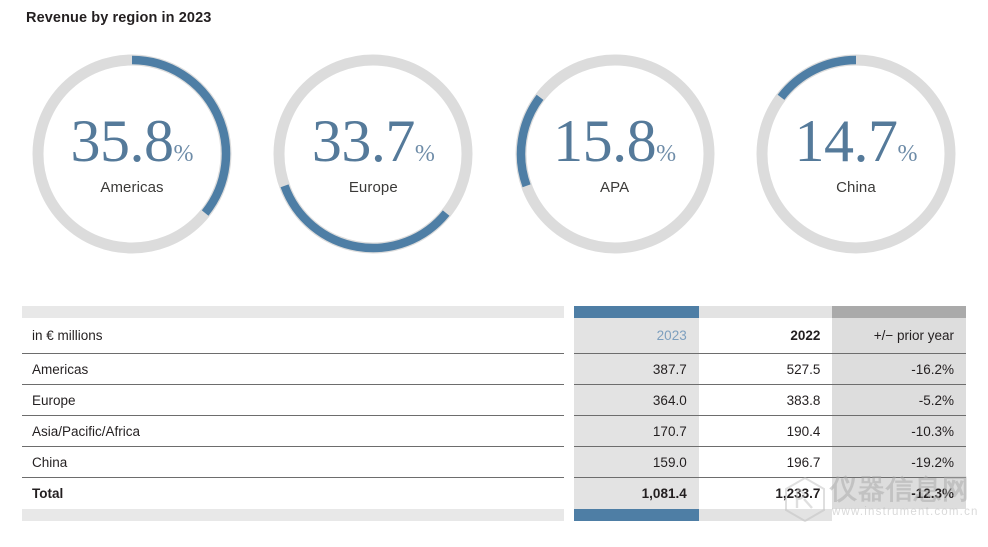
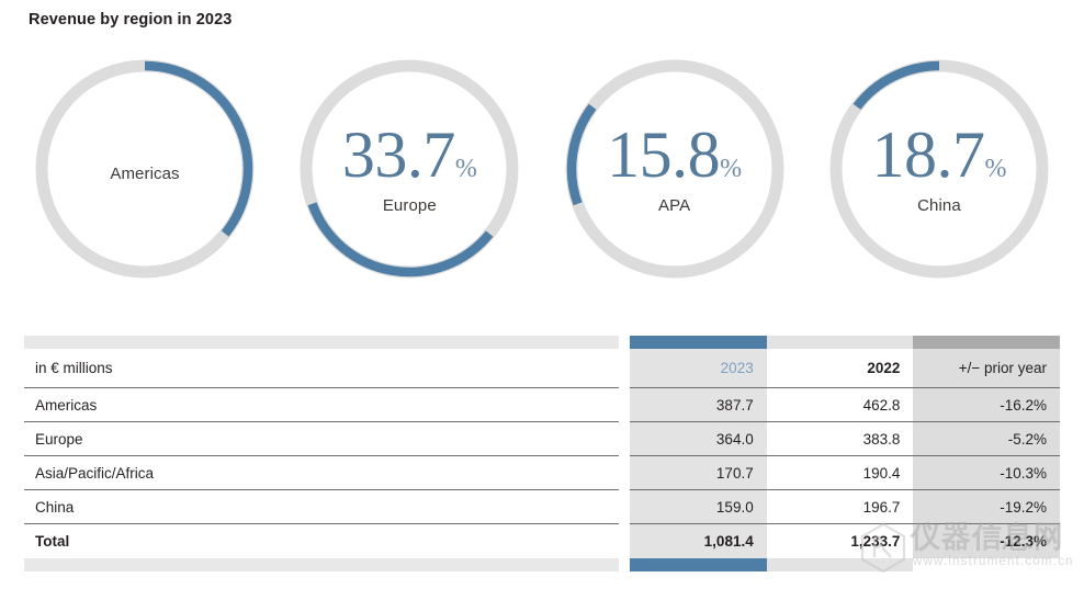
  Revenue by region in 2023
- 35.8%
  Americas
  33.7%
  Europe
  15.8%
  APA
- 14.7%
+ 18.7%
  China
  in € millions
  2023
  2022
  +/− prior year
  Americas
  387.7
- 527.5
+ 462.8
  -16.2%
  Europe
  364.0
  383.8
  -5.2%
  Asia/Pacific/Africa
  170.7
  190.4
  -10.3%
  China
  159.0
  196.7
  -19.2%
  Total
  1,081.4
  1,233.7
  -12.3%
  仪器信息网
  www.instrument.com.cn
